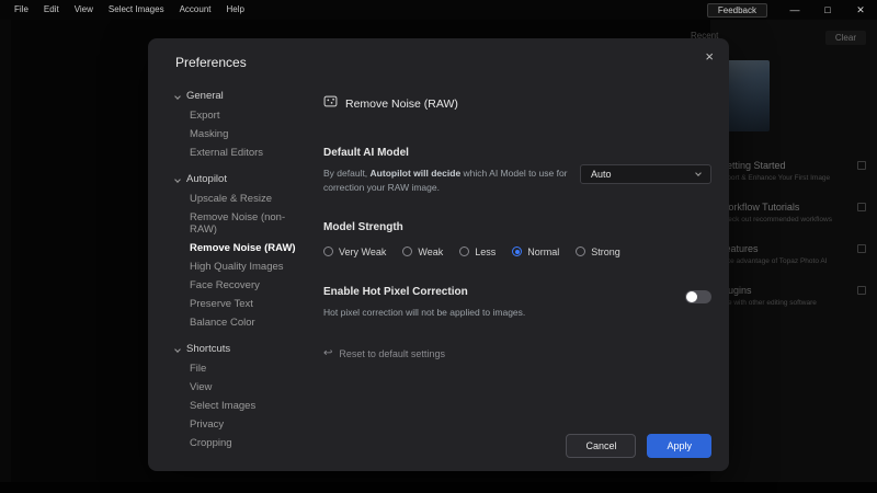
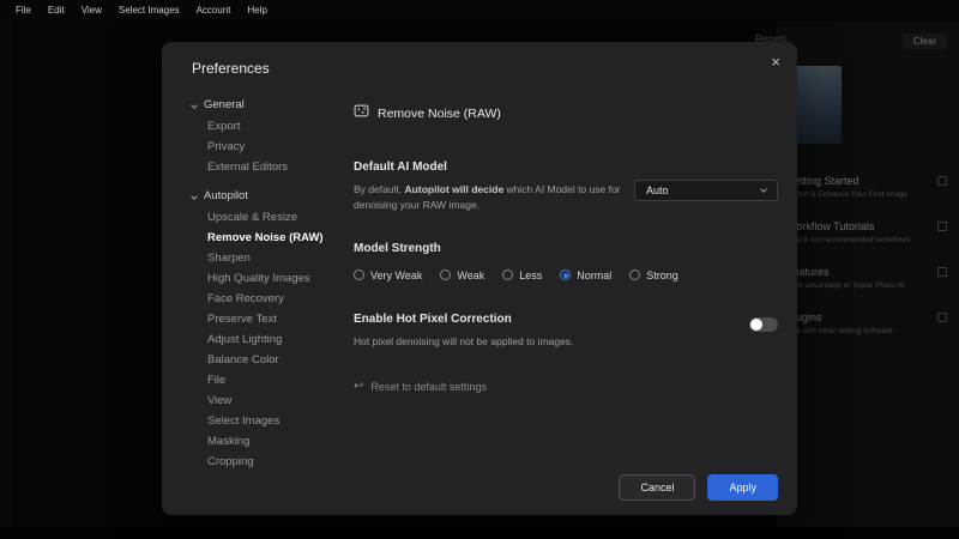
  File
  Edit
  View
  Select Images
  Account
  Help
- Feedback
- —
- □
- ✕
  etting Started
  orkflow Tutorials
  atures
  ugins
  Recent
  Clear
  Preferences
  ×
  General
  Export
- Masking
+ Privacy
  External Editors
  Autopilot
  Upscale & Resize
- Remove Noise (non-RAW)
  Remove Noise (RAW)
+ Sharpen
  High Quality Images
  Face Recovery
  Preserve Text
+ Adjust Lighting
  Balance Color
- Shortcuts
  File
  View
  Select Images
- Privacy
+ Masking
  Cropping
  Remove Noise (RAW)
  Default AI Model
- By default, Autopilot will decide which AI Model to use for correction your RAW image.
+ By default, Autopilot will decide which AI Model to use for denoising your RAW image.
  Auto
  Model Strength
  Very Weak
  Weak
  Less
  Normal
  Strong
  Enable Hot Pixel Correction
- Hot pixel correction will not be applied to images.
+ Hot pixel denoising will not be applied to images.
  ↩
  Reset to default settings
  Cancel
  Apply
